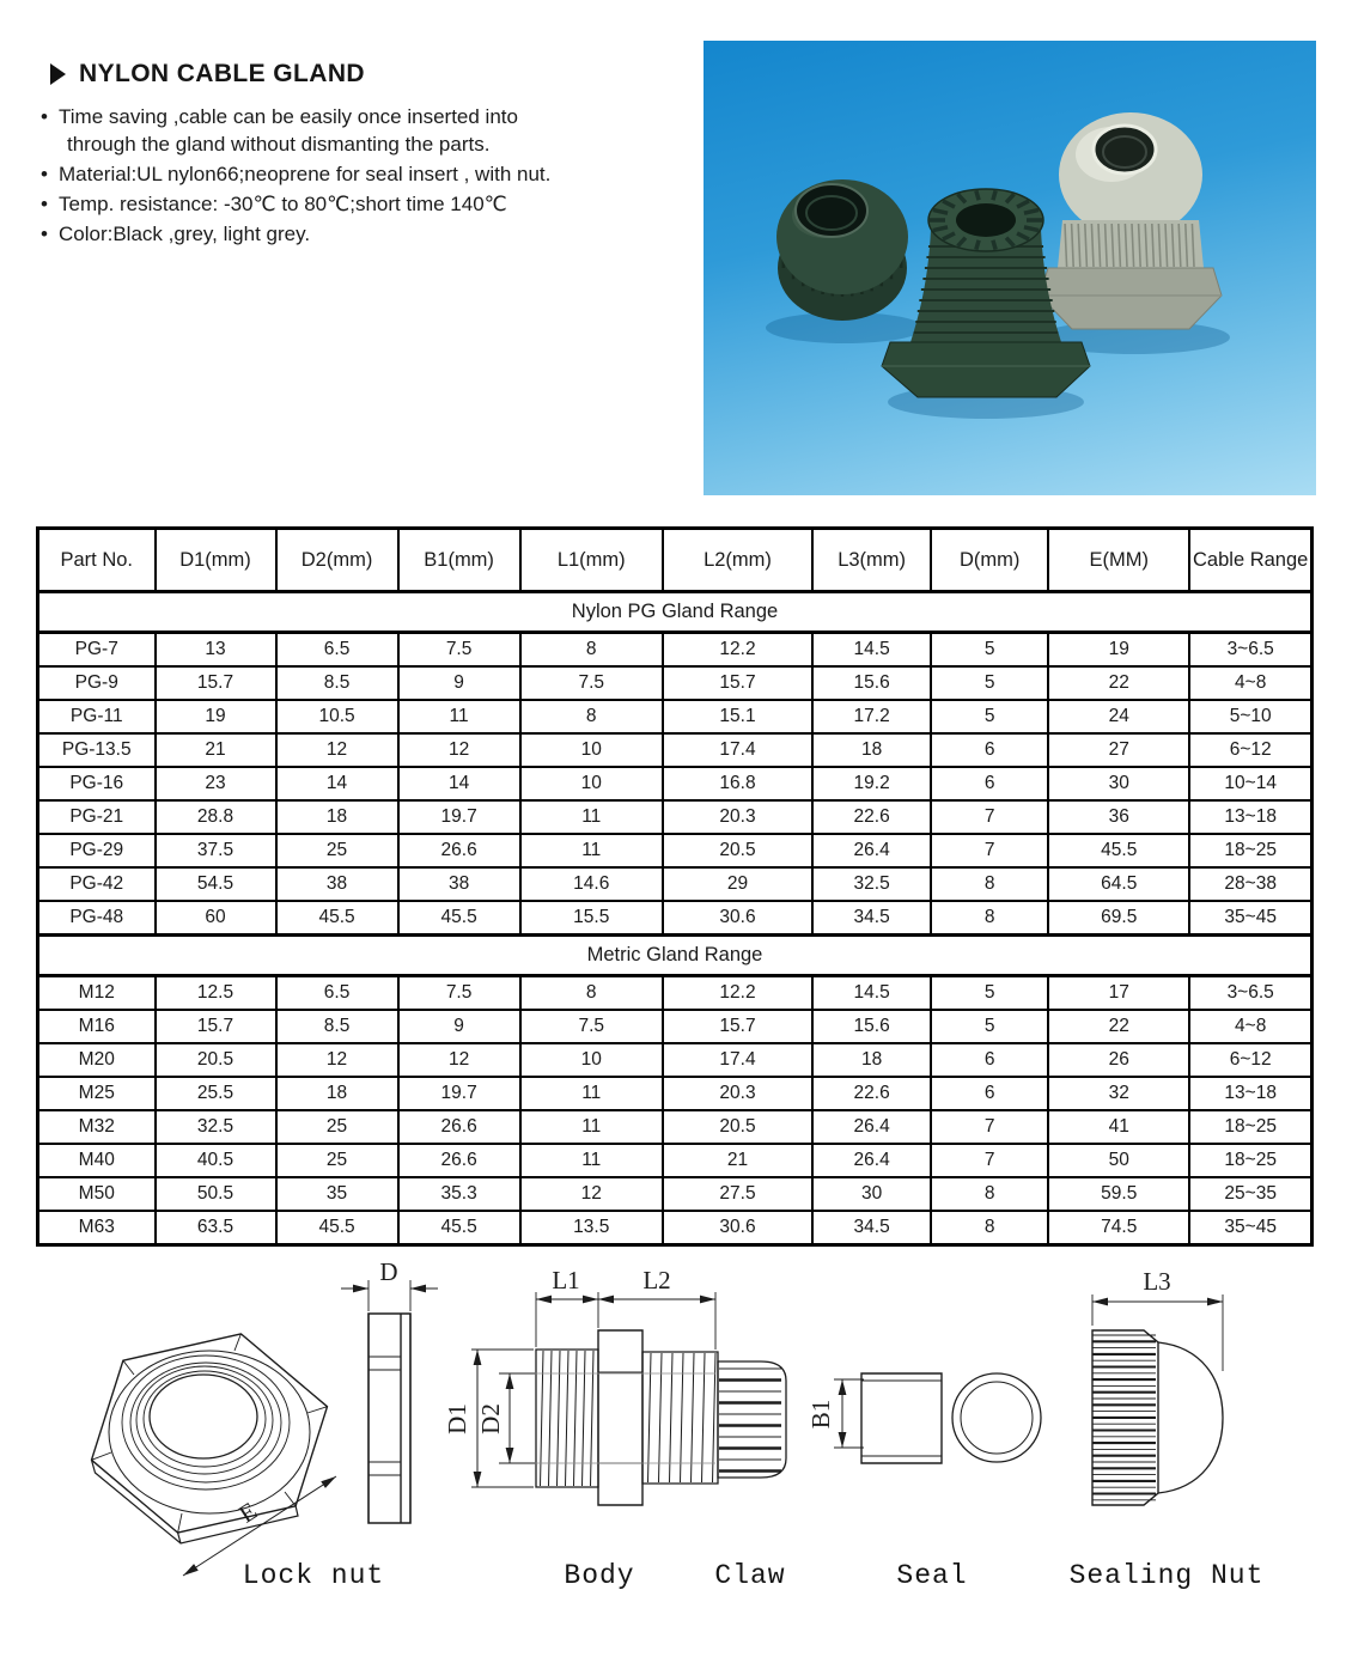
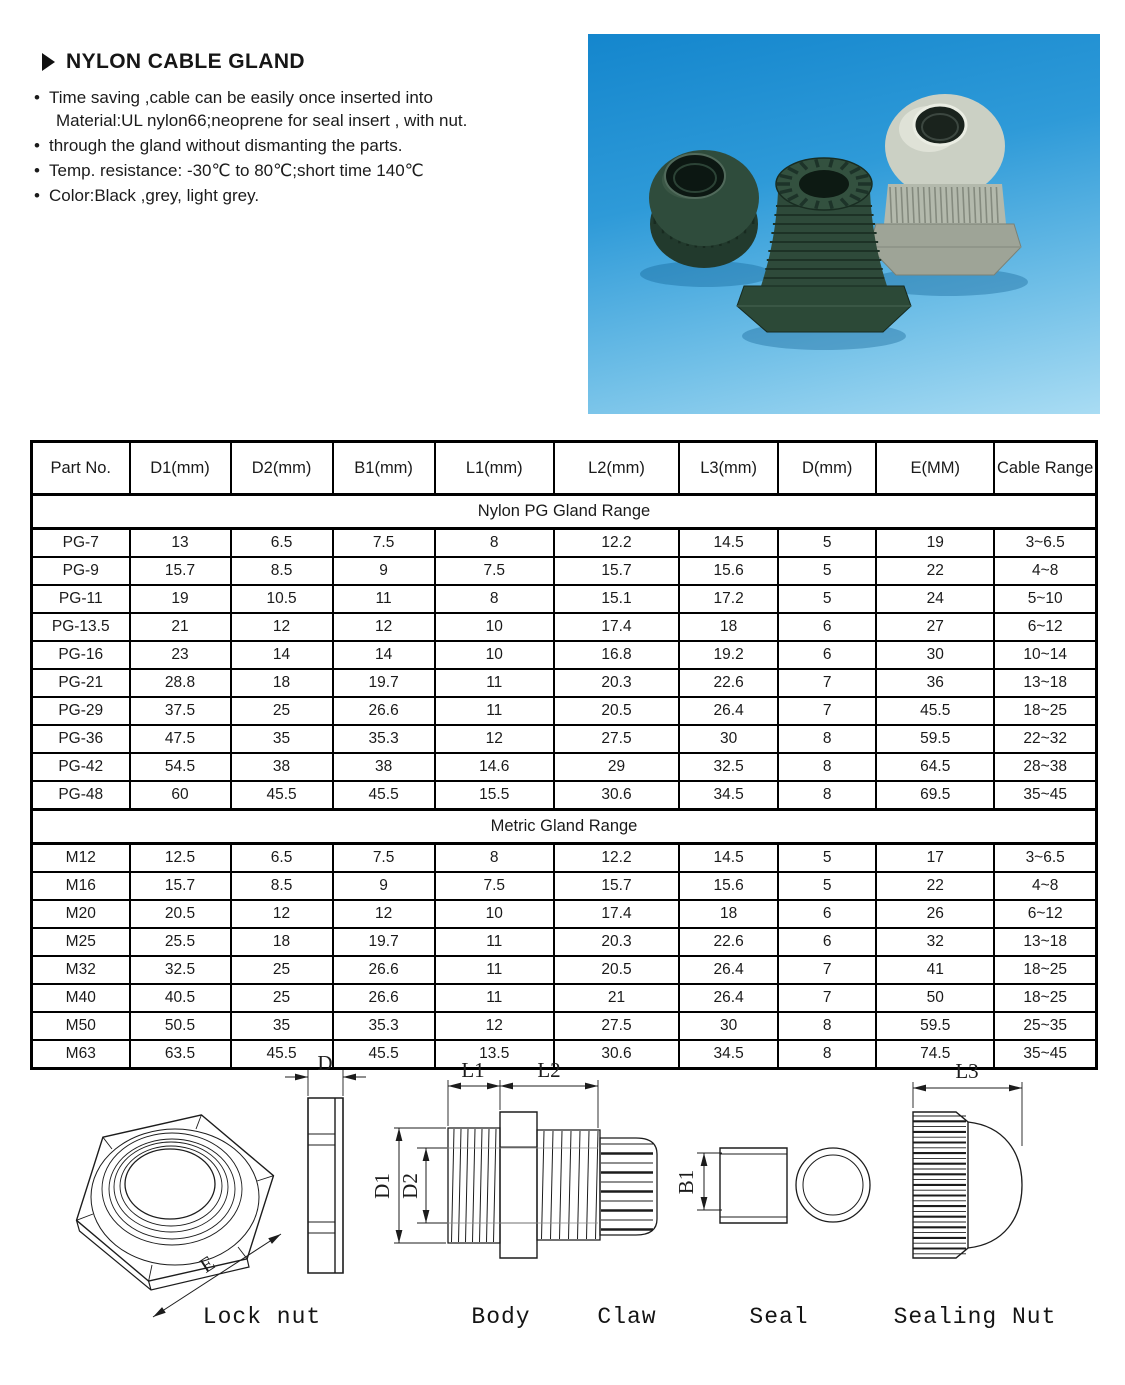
  NYLON CABLE GLAND
  •
  Time saving ,cable can be easily once inserted into
- through the gland without dismanting the parts.
+ Material:UL nylon66;neoprene for seal insert , with nut.
  •
- Material:UL nylon66;neoprene for seal insert , with nut.
+ through the gland without dismanting the parts.
  •
  Temp. resistance: -30℃ to 80℃;short time 140℃
  •
  Color:Black ,grey, light grey.
  Part No.	D1(mm)	D2(mm)	B1(mm)	L1(mm)	L2(mm)	L3(mm)	D(mm)	E(MM)	Cable Range
  Nylon PG Gland Range
  PG-7	13	6.5	7.5	8	12.2	14.5	5	19	3~6.5
  PG-9	15.7	8.5	9	7.5	15.7	15.6	5	22	4~8
  PG-11	19	10.5	11	8	15.1	17.2	5	24	5~10
  PG-13.5	21	12	12	10	17.4	18	6	27	6~12
  PG-16	23	14	14	10	16.8	19.2	6	30	10~14
  PG-21	28.8	18	19.7	11	20.3	22.6	7	36	13~18
  PG-29	37.5	25	26.6	11	20.5	26.4	7	45.5	18~25
+ PG-36	47.5	35	35.3	12	27.5	30	8	59.5	22~32
  PG-42	54.5	38	38	14.6	29	32.5	8	64.5	28~38
  PG-48	60	45.5	45.5	15.5	30.6	34.5	8	69.5	35~45
  Metric Gland Range
  M12	12.5	6.5	7.5	8	12.2	14.5	5	17	3~6.5
  M16	15.7	8.5	9	7.5	15.7	15.6	5	22	4~8
  M20	20.5	12	12	10	17.4	18	6	26	6~12
  M25	25.5	18	19.7	11	20.3	22.6	6	32	13~18
  M32	32.5	25	26.6	11	20.5	26.4	7	41	18~25
  M40	40.5	25	26.6	11	21	26.4	7	50	18~25
  M50	50.5	35	35.3	12	27.5	30	8	59.5	25~35
  M63	63.5	45.5	45.5	13.5	30.6	34.5	8	74.5	35~45
  D
  L1
  L2
  L3
  Lock nut
  Body
  Claw
  Seal
  Sealing Nut
